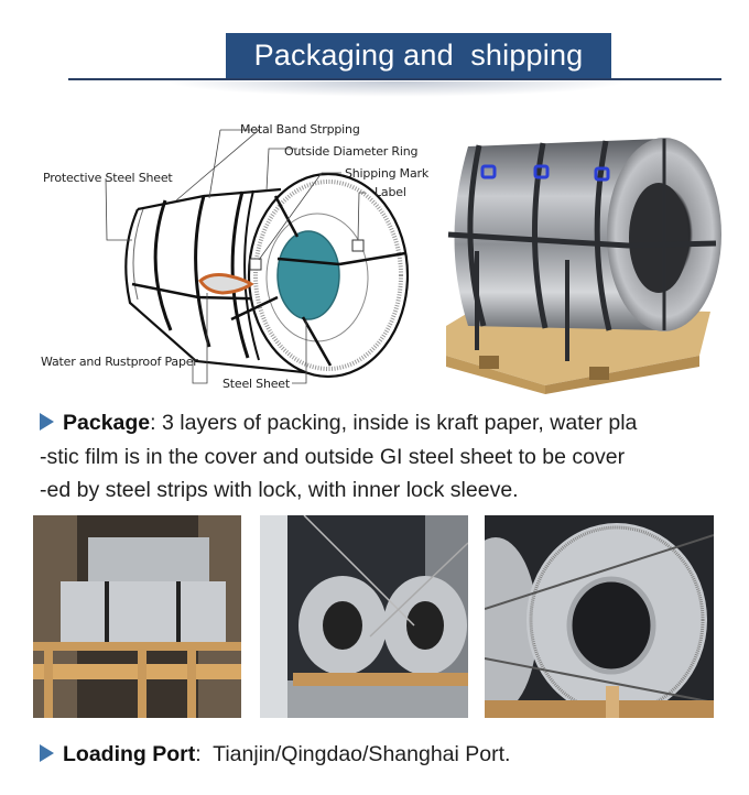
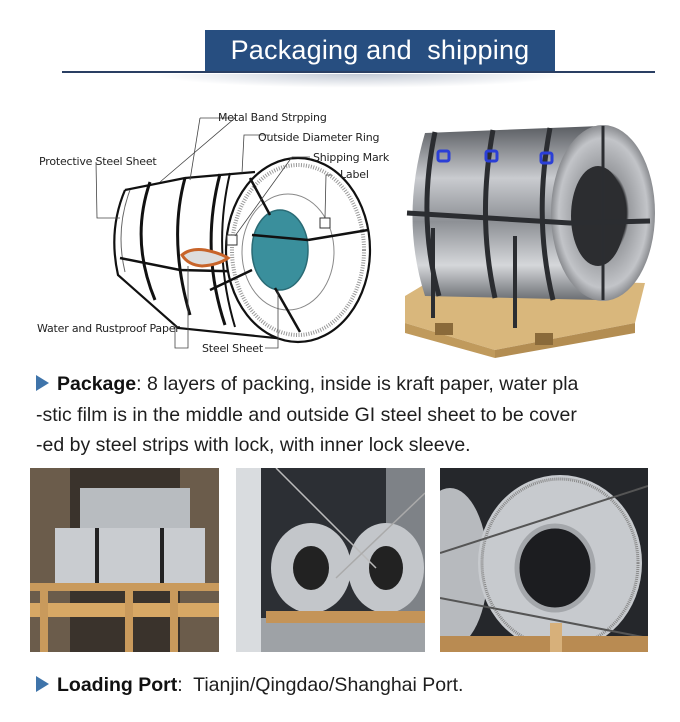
  Packaging and shipping
  Metal Band Strpping
  Outside Diameter Ring
  Shipping Mark
  Label
  Protective Steel Sheet
  Water and Rustproof Paper
  Steel Sheet
- Package: 3 layers of packing, inside is kraft paper, water pla
+ Package: 8 layers of packing, inside is kraft paper, water pla
- -stic film is in the cover and outside GI steel sheet to be cover
+ -stic film is in the middle and outside GI steel sheet to be cover
  -ed by steel strips with lock, with inner lock sleeve.
  Loading Port: Tianjin/Qingdao/Shanghai Port.
